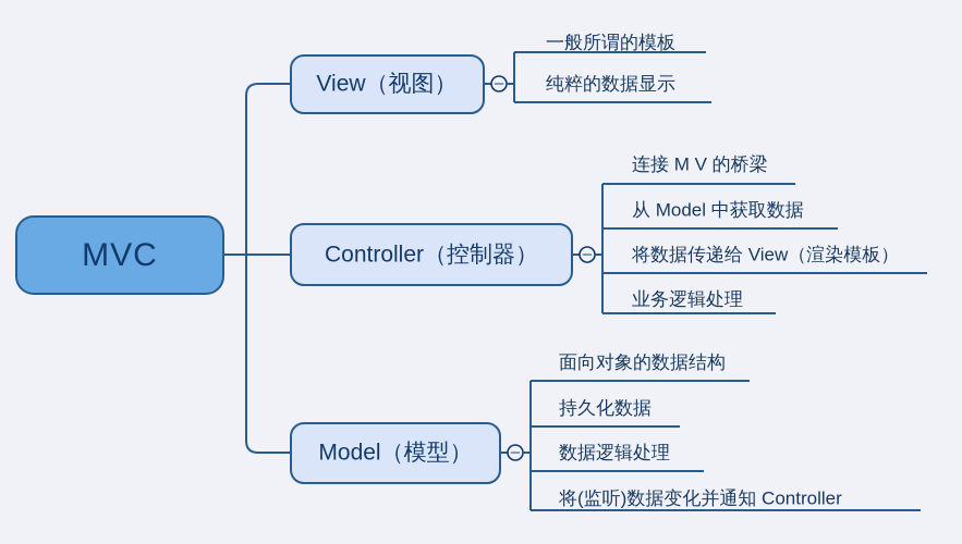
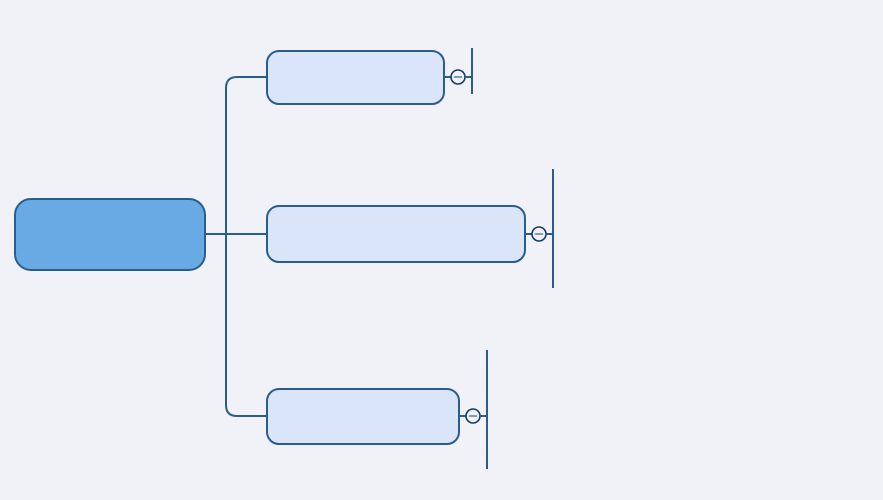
- MVC
- View（视图）
- 一般所谓的模板
- 纯粹的数据显示
- Controller（控制器）
- 连接 M V 的桥梁
- 从 Model 中获取数据
- 将数据传递给 View（渲染模板）
- 业务逻辑处理
- Model（模型）
- 面向对象的数据结构
- 持久化数据
- 数据逻辑处理
- 将(监听)数据变化并通知 Controller
